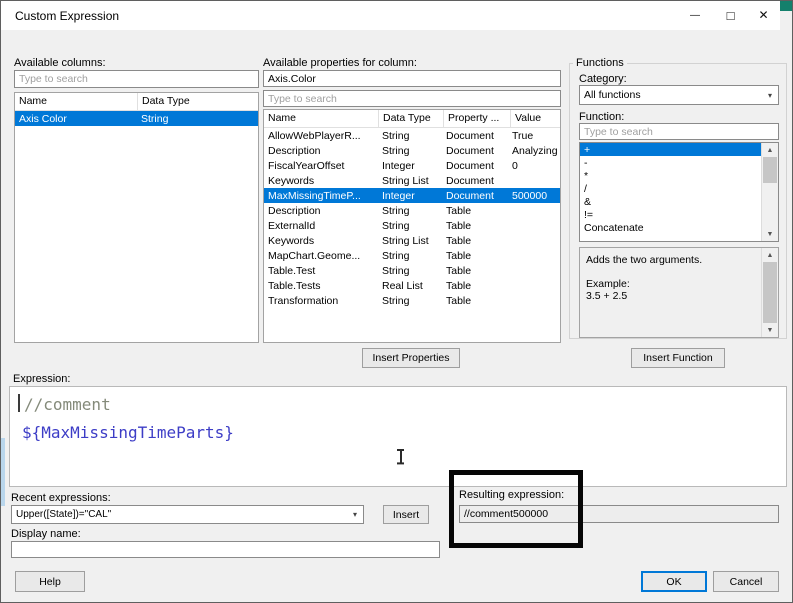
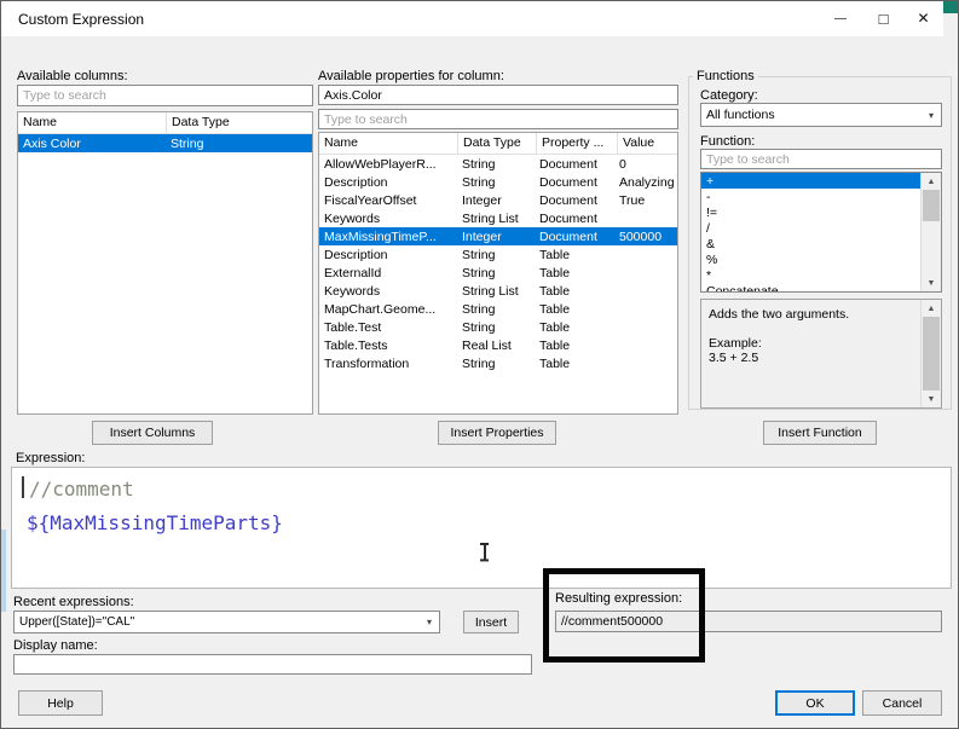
  Custom Expression
  —
  □
  ✕
  Available columns:
  Type to search
  Name
  Data Type
  Axis Color
  String
+ Insert Columns
  Available properties for column:
  Axis.Color
  Type to search
  Name
  Data Type
  Property ...
  Value
  AllowWebPlayerR...
  String
  Document
- True
+ 0
  Description
  String
  Document
  FiscalYearOffset
  Integer
  Document
- 0
+ True
  Keywords
  String List
  Document
  MaxMissingTimeP...
  Integer
  Document
  500000
  Description
  String
  Table
  ExternalId
  String
  Table
  Keywords
  String List
  Table
  MapChart.Geome...
  String
  Table
  Table.Test
  String
  Table
  Table.Tests
  Real List
  Table
  Transformation
  String
  Table
  Insert Properties
  Functions
  Category:
  All functions
  ▾
  Function:
  Type to search
  +
  -
- *
+ !=
  /
  &
+ %
- !=
+ *
  Concatenate
  Adds the two arguments.
  Example:
  3.5 + 2.5
  Insert Function
  Expression:
  //comment
  ${MaxMissingTimeParts}
  Recent expressions:
  Upper([State])="CAL"
  ▾
  Insert
  Resulting expression:
  //comment500000
  Display name:
  Help
  OK
  Cancel
